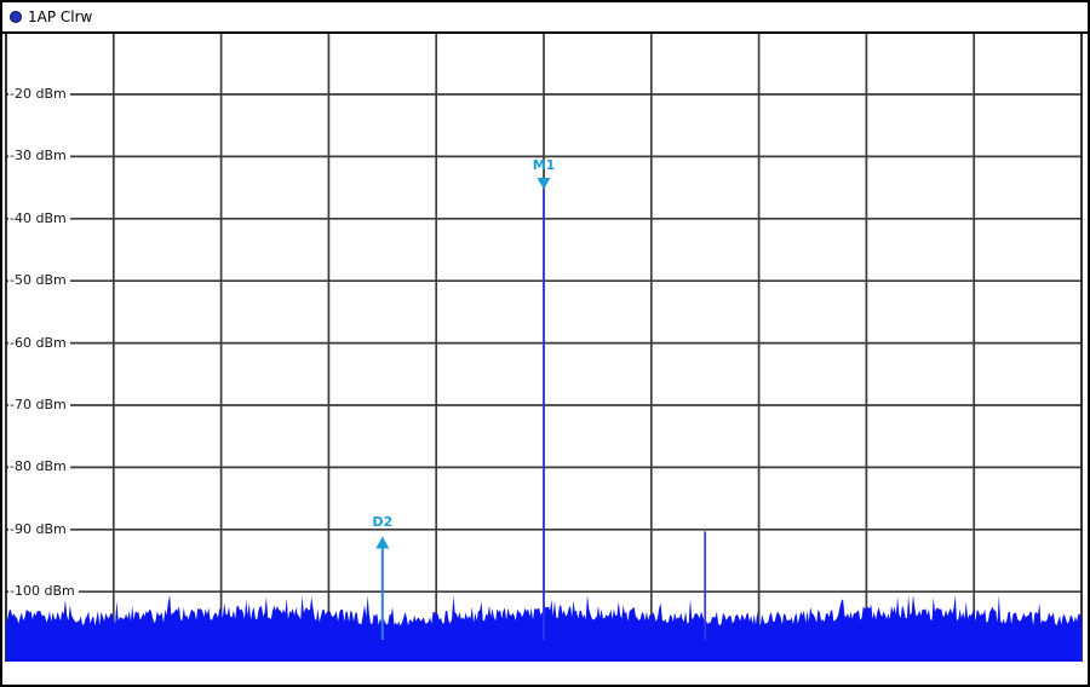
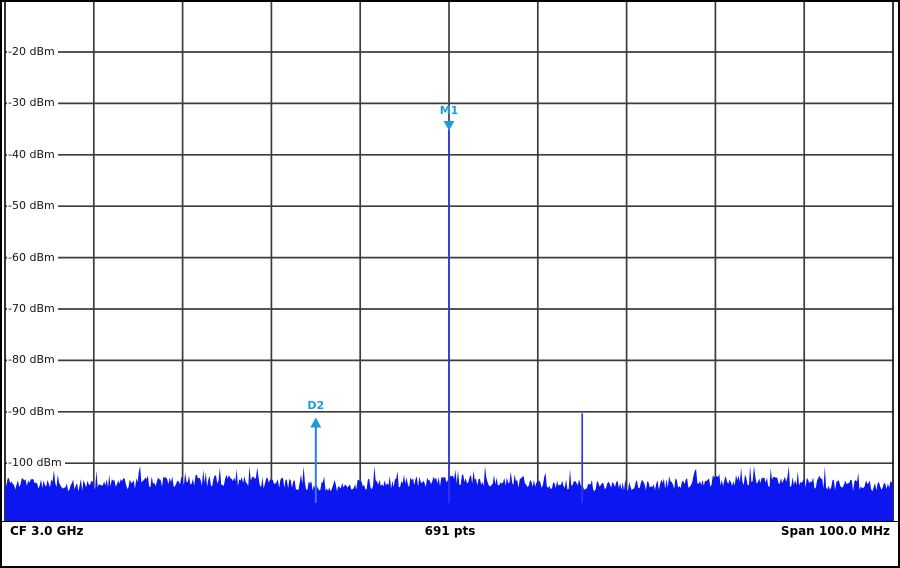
- 1AP Clrw
  -20 dBm
  -30 dBm
  -40 dBm
  -50 dBm
  -60 dBm
  -70 dBm
  -80 dBm
  -90 dBm
  -100 dBm
  M1
  D2
+ CF 3.0 GHz
+ 691 pts
+ Span 100.0 MHz
